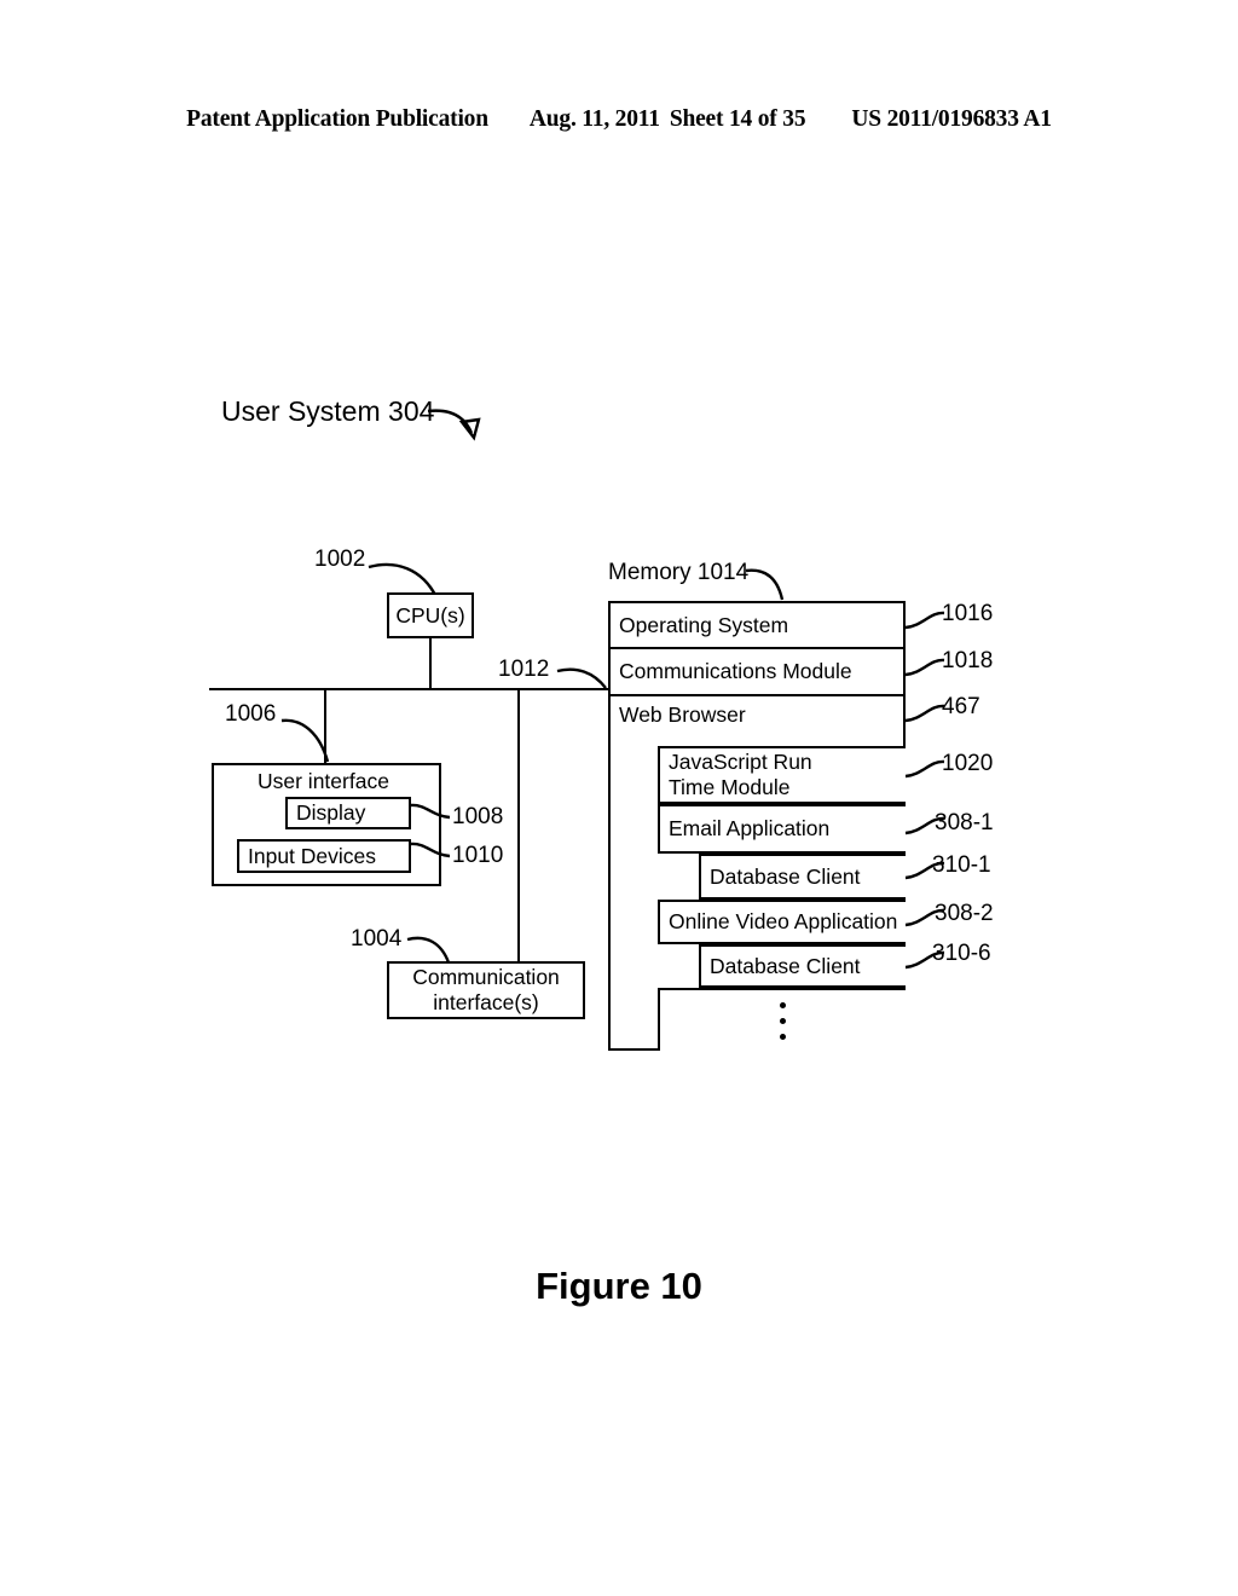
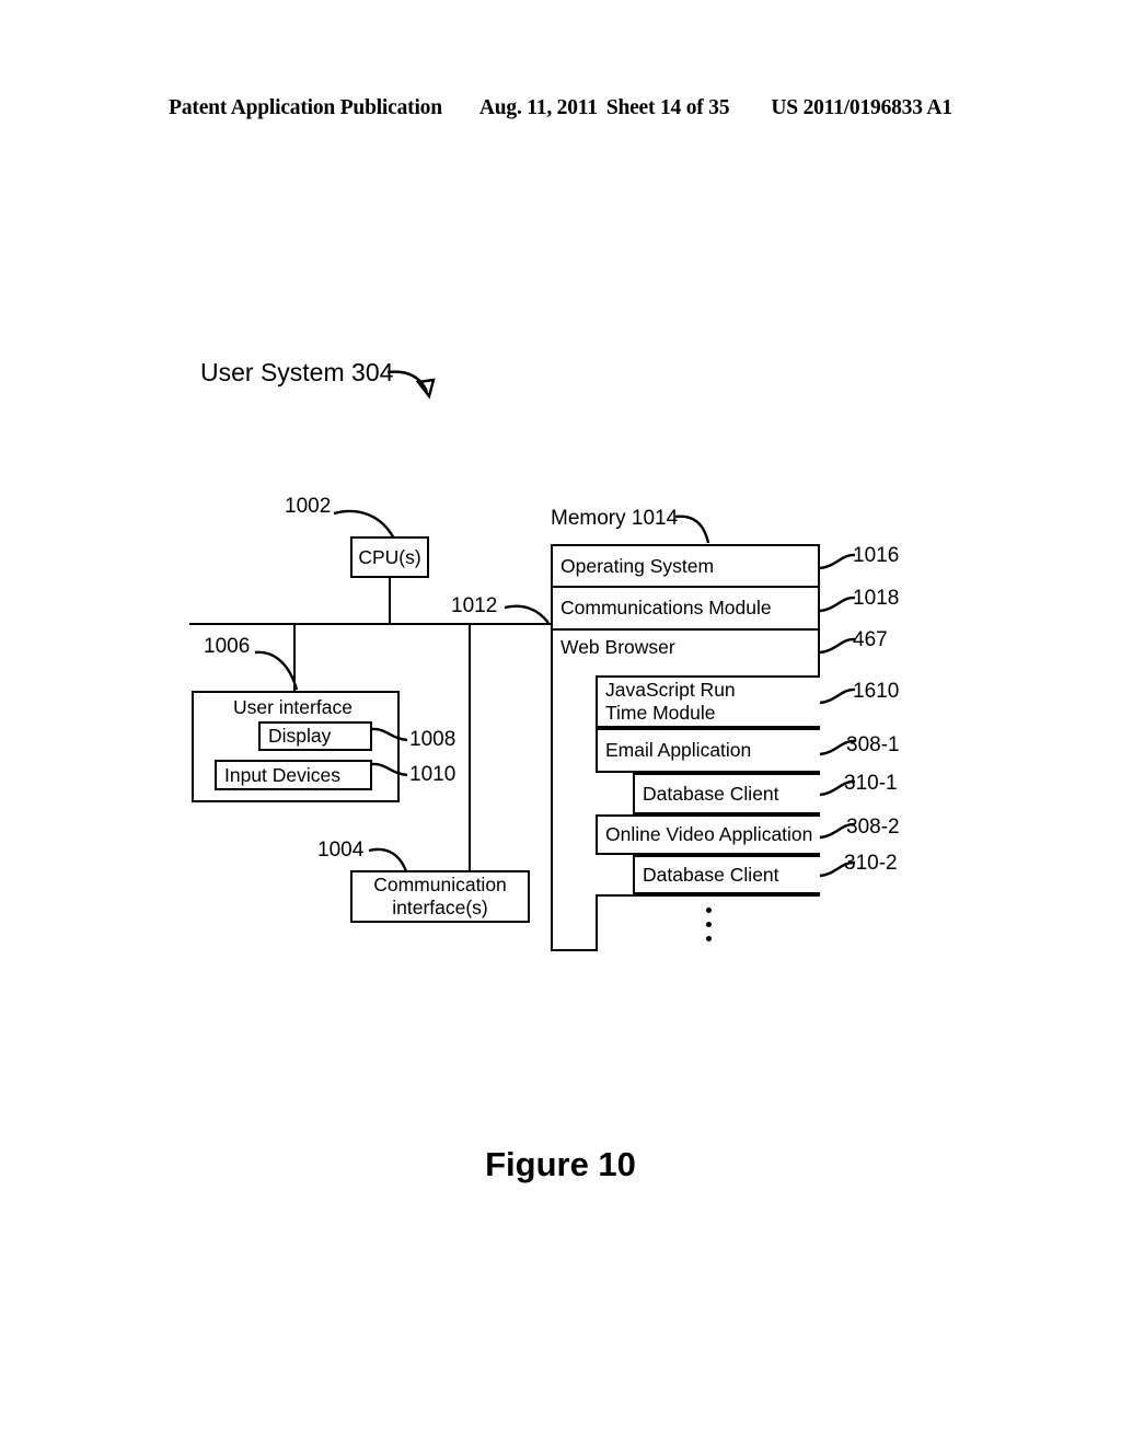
  Patent Application Publication
  Aug. 11, 2011
  Sheet 14 of 35
  US 2011/0196833 A1
  User System 304
  1002
  CPU(s)
  1012
  1006
  User interface
  Display
  1008
  Input Devices
  1010
  1004
  Communication
  interface(s)
  Memory 1014
  Operating System
  1016
  Communications Module
  1018
  Web Browser
  467
  JavaScript Run
  Time Module
- 1020
+ 1610
  Email Application
  308-1
  Database Client
  310-1
  Online Video Application
  308-2
  Database Client
- 310-6
+ 310-2
  Figure 10
